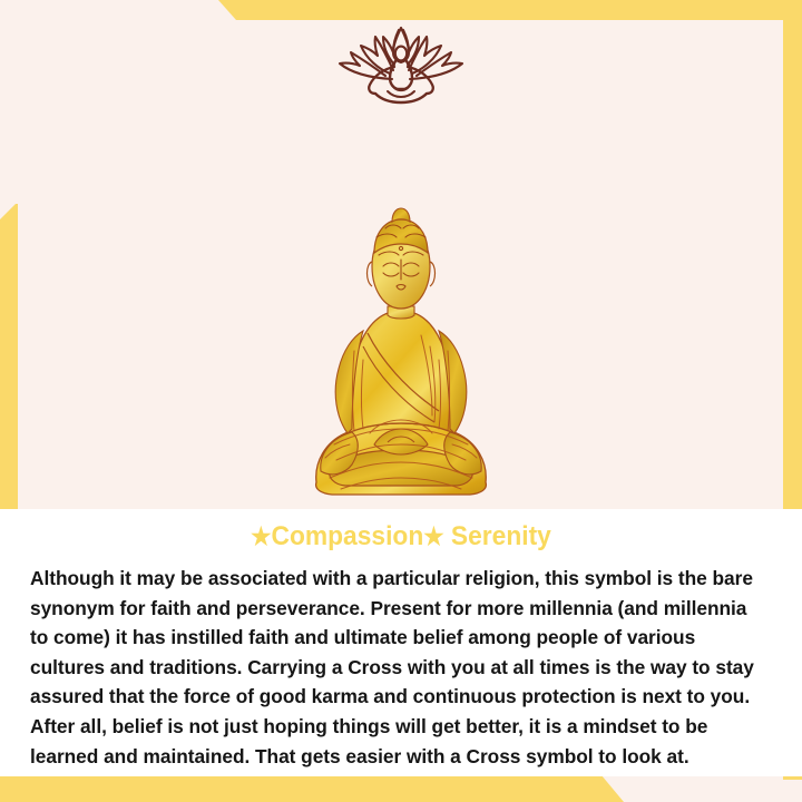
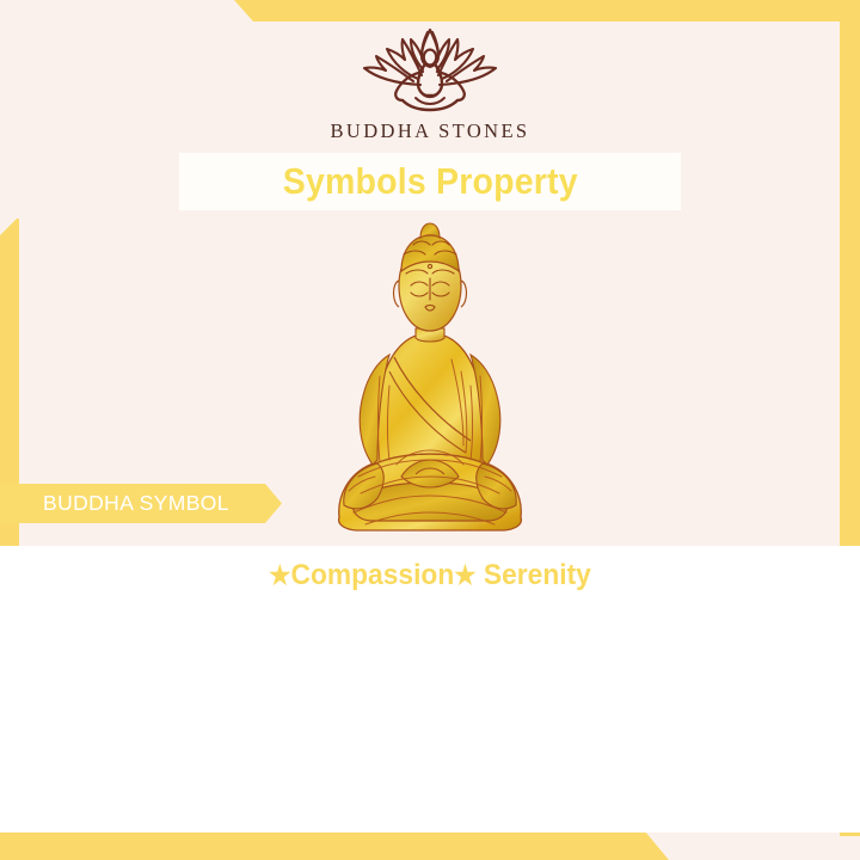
+ BUDDHA STONES
+ Symbols Property
+ BUDDHA SYMBOL
  ★Compassion★ Serenity
- Although it may be associated with a particular religion, this symbol is the bare synonym for faith and perseverance. Present for more millennia (and millennia to come) it has instilled faith and ultimate belief among people of various cultures and traditions. Carrying a Cross with you at all times is the way to stay assured that the force of good karma and continuous protection is next to you. After all, belief is not just hoping things will get better, it is a mindset to be learned and maintained. That gets easier with a Cross symbol to look at.
